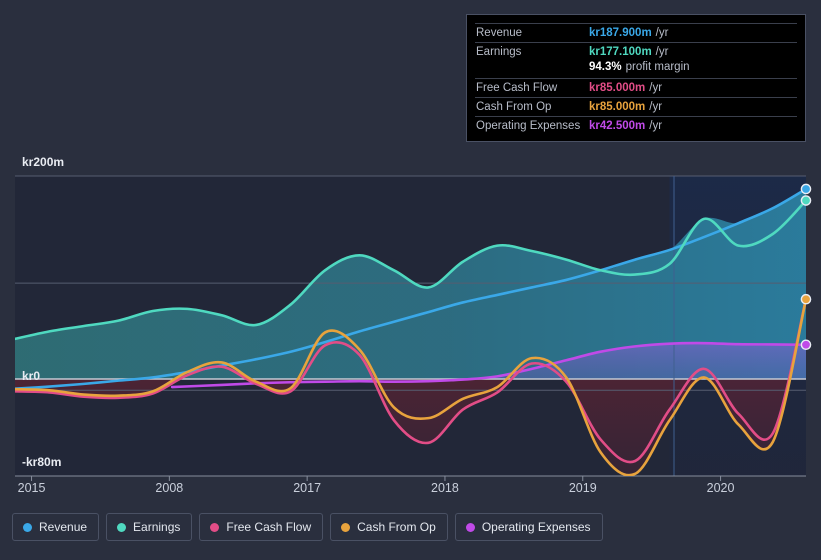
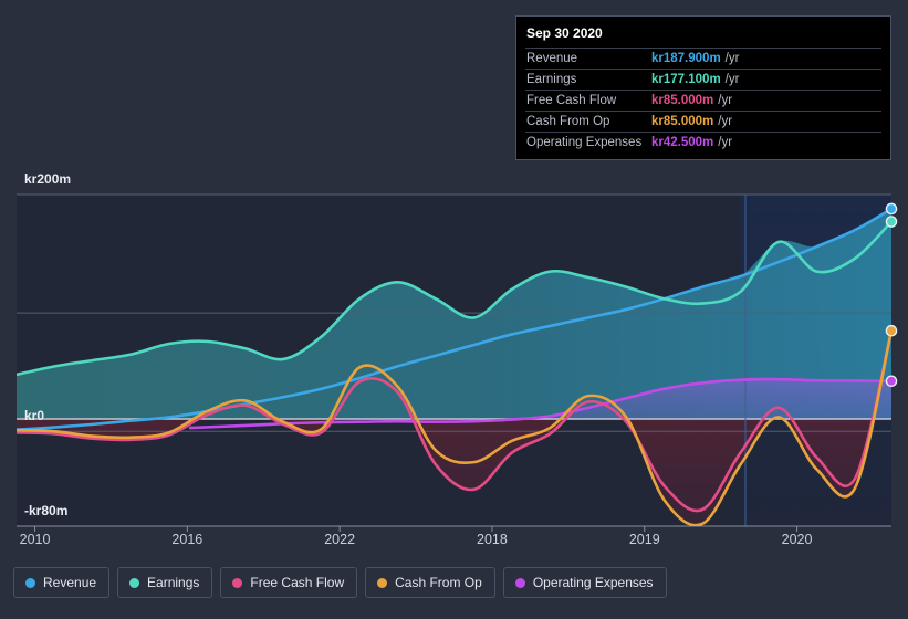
  kr200m
  kr0
  -kr80m
- 2015
+ 2010
- 2008
+ 2016
- 2017
+ 2022
  2018
  2019
  2020
+ Sep 30 2020
  Revenue
  kr187.900m
  /yr
  Earnings
  kr177.100m
  /yr
- 94.3%
- profit margin
  Free Cash Flow
  kr85.000m
  /yr
  Cash From Op
  kr85.000m
  /yr
  Operating Expenses
  kr42.500m
  /yr
  Revenue
  Earnings
  Free Cash Flow
  Cash From Op
  Operating Expenses
